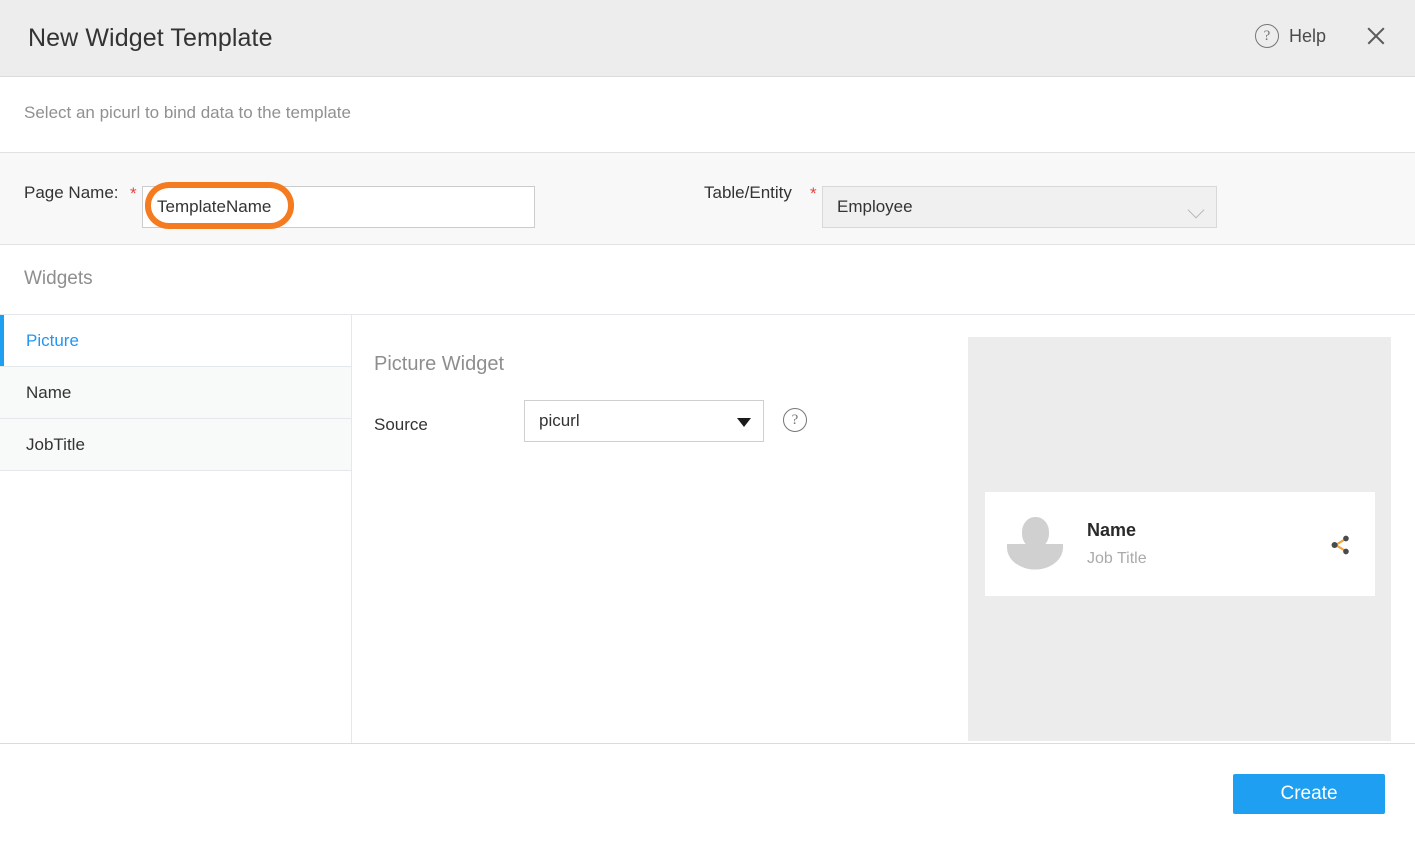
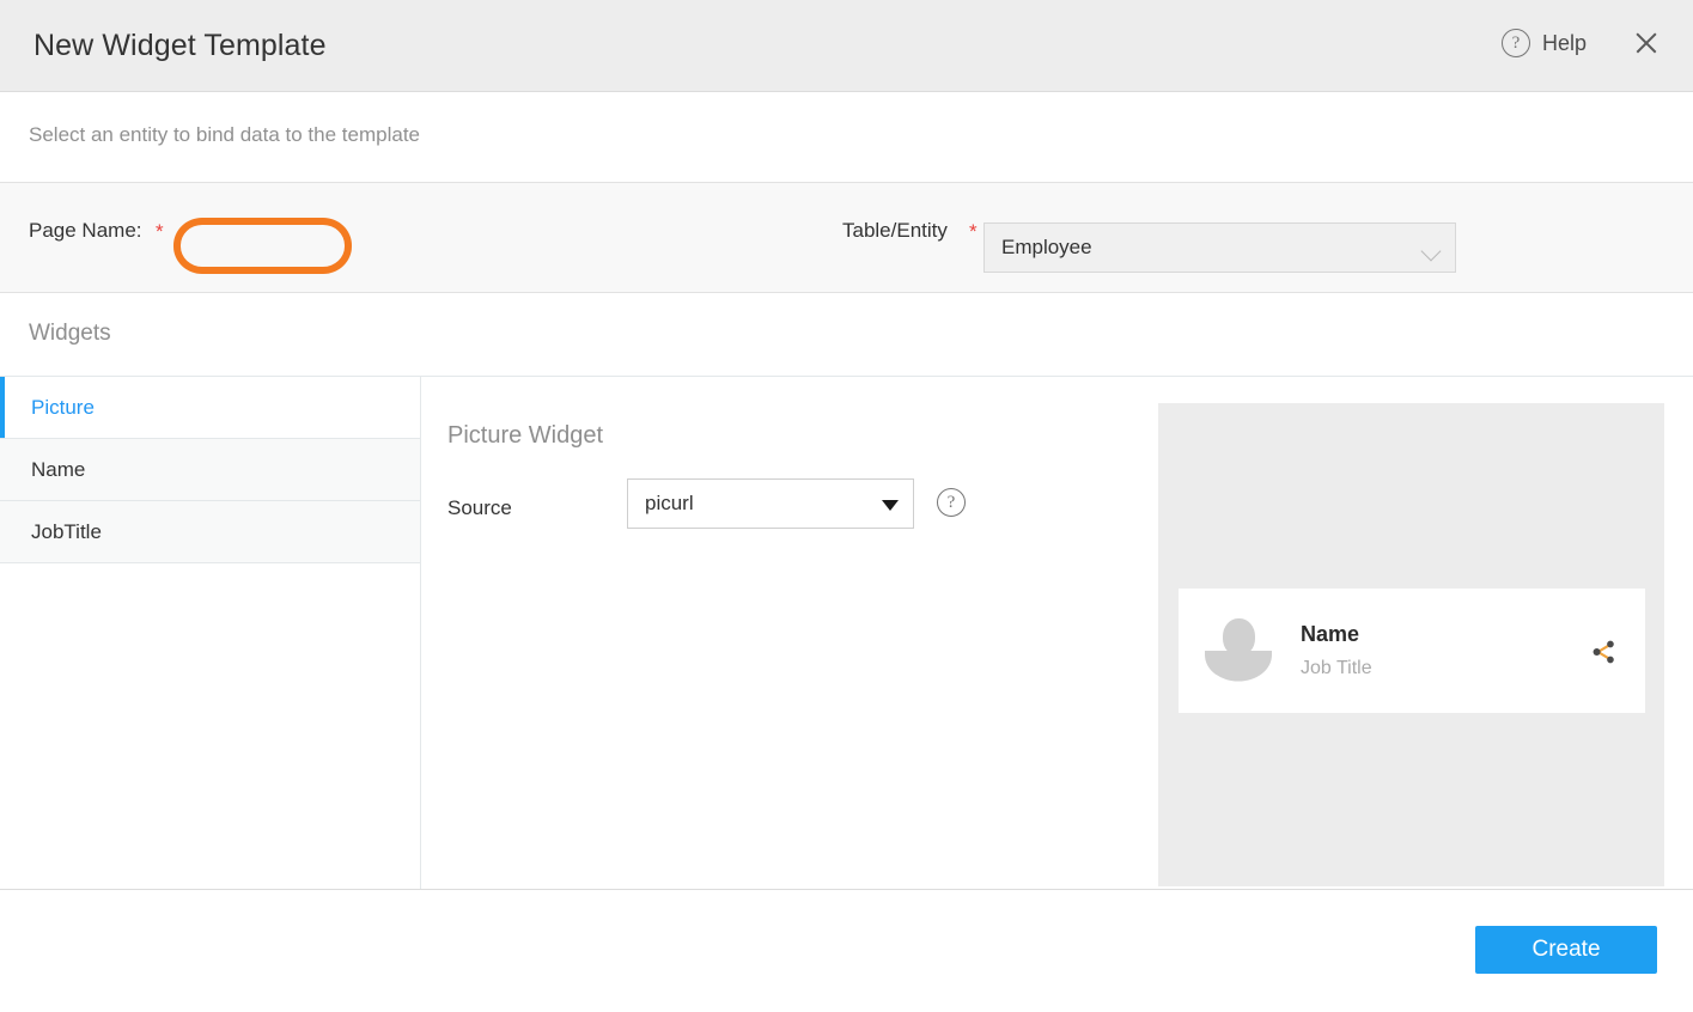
  New Widget Template
  ?
  Help
- Select an picurl to bind data to the template
+ Select an entity to bind data to the template
  Page Name:
  *
- TemplateName
  Table/Entity
  *
  Employee
  Widgets
  Picture
  Name
  JobTitle
  Picture Widget
  Source
  picurl
  ?
  Name
  Job Title
  Create
